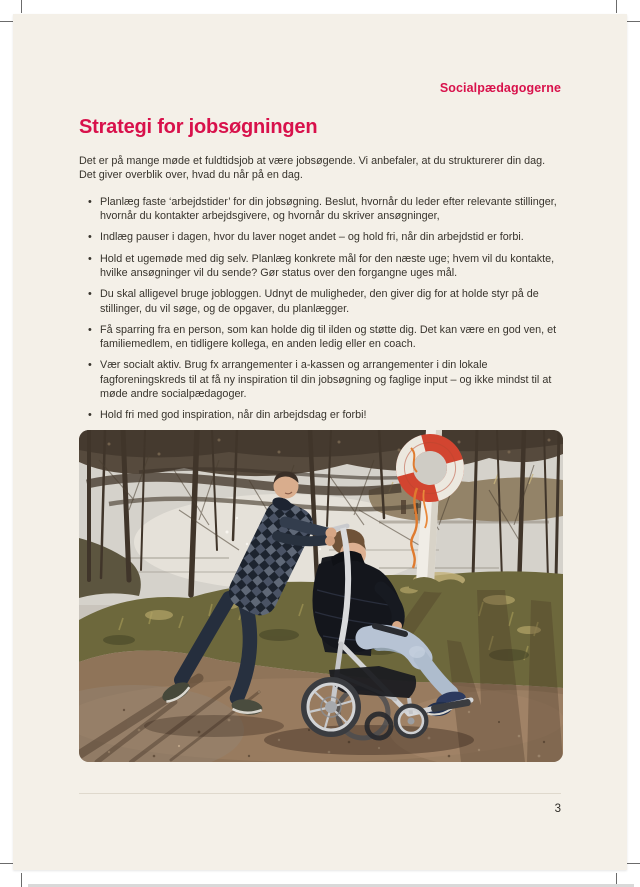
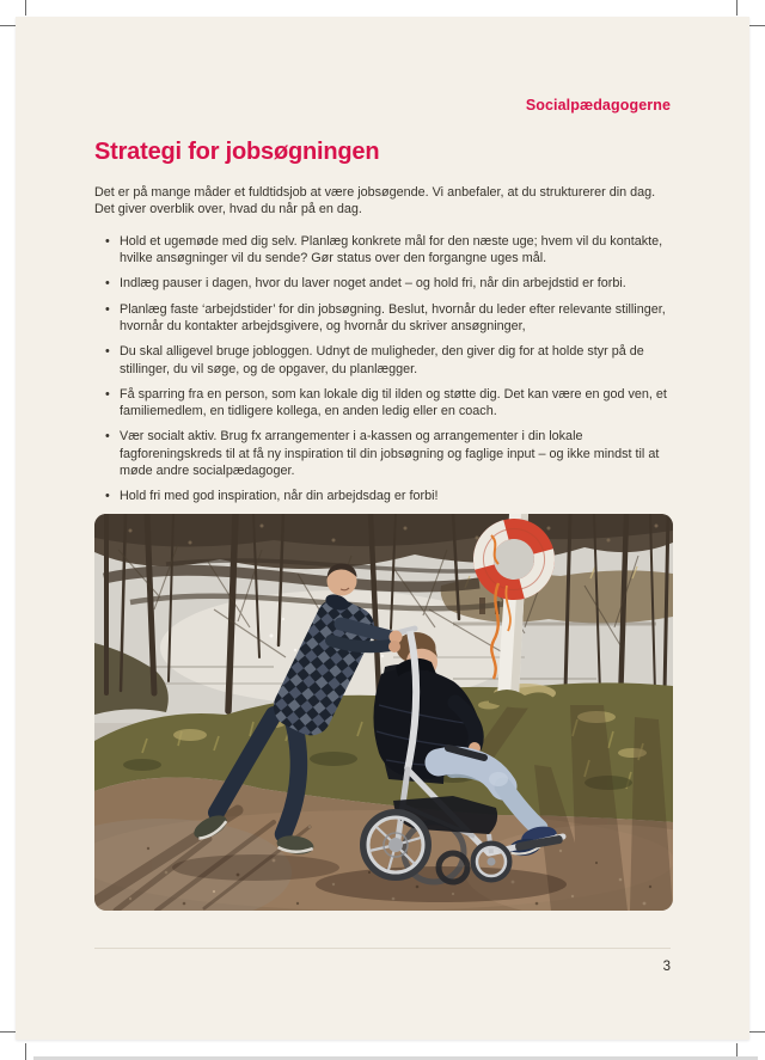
  Socialpædagogerne
  Strategi for jobsøgningen
- Det er på mange møde et fuldtidsjob at være jobsøgende. Vi anbefaler, at du strukturerer din dag. Det giver overblik over, hvad du når på en dag.
+ Det er på mange måder et fuldtidsjob at være jobsøgende. Vi anbefaler, at du strukturerer din dag. Det giver overblik over, hvad du når på en dag.
- Planlæg faste ‘arbejdstider’ for din jobsøgning. Beslut, hvornår du leder efter relevante stillinger, hvornår du kontakter arbejdsgivere, og hvornår du skriver ansøgninger,
+ Hold et ugemøde med dig selv. Planlæg konkrete mål for den næste uge; hvem vil du kontakte, hvilke ansøgninger vil du sende? Gør status over den forgangne uges mål.
  Indlæg pauser i dagen, hvor du laver noget andet – og hold fri, når din arbejdstid er forbi.
- Hold et ugemøde med dig selv. Planlæg konkrete mål for den næste uge; hvem vil du kontakte, hvilke ansøgninger vil du sende? Gør status over den forgangne uges mål.
+ Planlæg faste ‘arbejdstider’ for din jobsøgning. Beslut, hvornår du leder efter relevante stillinger, hvornår du kontakter arbejdsgivere, og hvornår du skriver ansøgninger,
  Du skal alligevel bruge jobloggen. Udnyt de muligheder, den giver dig for at holde styr på de stillinger, du vil søge, og de opgaver, du planlægger.
- Få sparring fra en person, som kan holde dig til ilden og støtte dig. Det kan være en god ven, et familiemedlem, en tidligere kollega, en anden ledig eller en coach.
+ Få sparring fra en person, som kan lokale dig til ilden og støtte dig. Det kan være en god ven, et familiemedlem, en tidligere kollega, en anden ledig eller en coach.
  Vær socialt aktiv. Brug fx arrangementer i a-kassen og arrangementer i din lokale fagforeningskreds til at få ny inspiration til din jobsøgning og faglige input – og ikke mindst til at møde andre socialpædagoger.
  Hold fri med god inspiration, når din arbejdsdag er forbi!
  3
